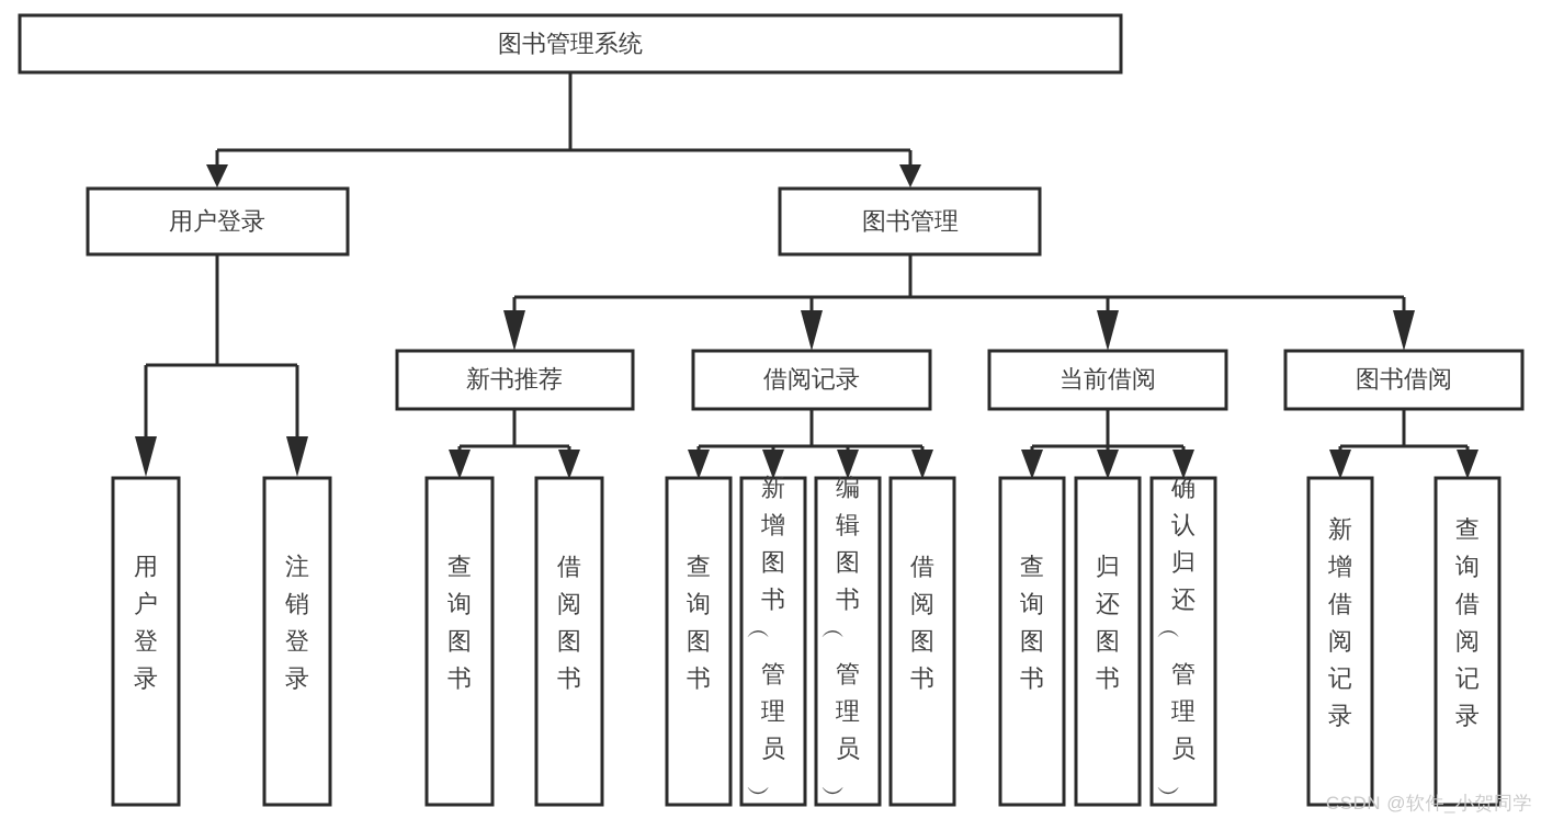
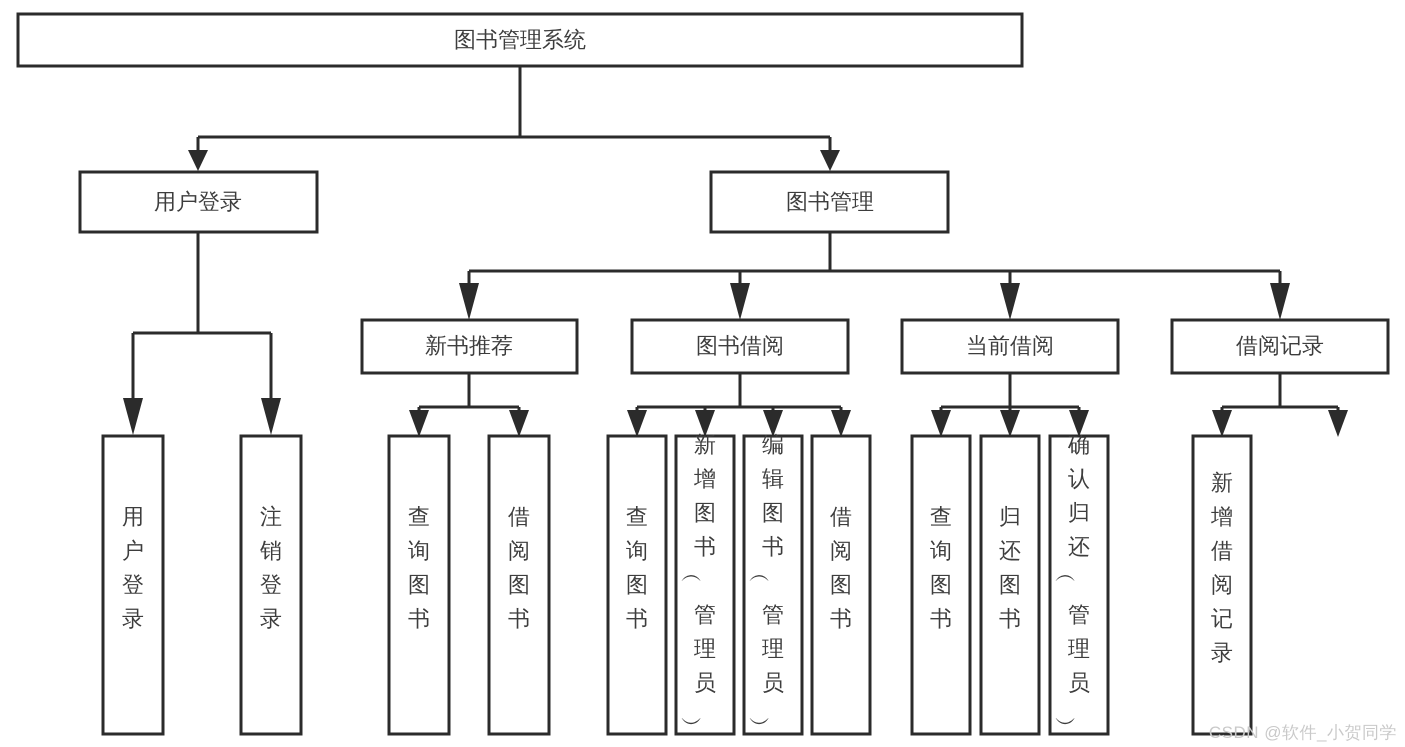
  图书管理系统
  用户登录
  图书管理
  新书推荐
- 借阅记录
+ 图书借阅
  当前借阅
- 图书借阅
+ 借阅记录
  用户登录
  注销登录
  查询图书
  借阅图书
  查询图书
  新增图书管理员
  编辑图书管理员
  借阅图书
  查询图书
  归还图书
  确认归还管理员
  新增借阅记录
- 查询借阅记录
  CSDN @软件_小贺同学
